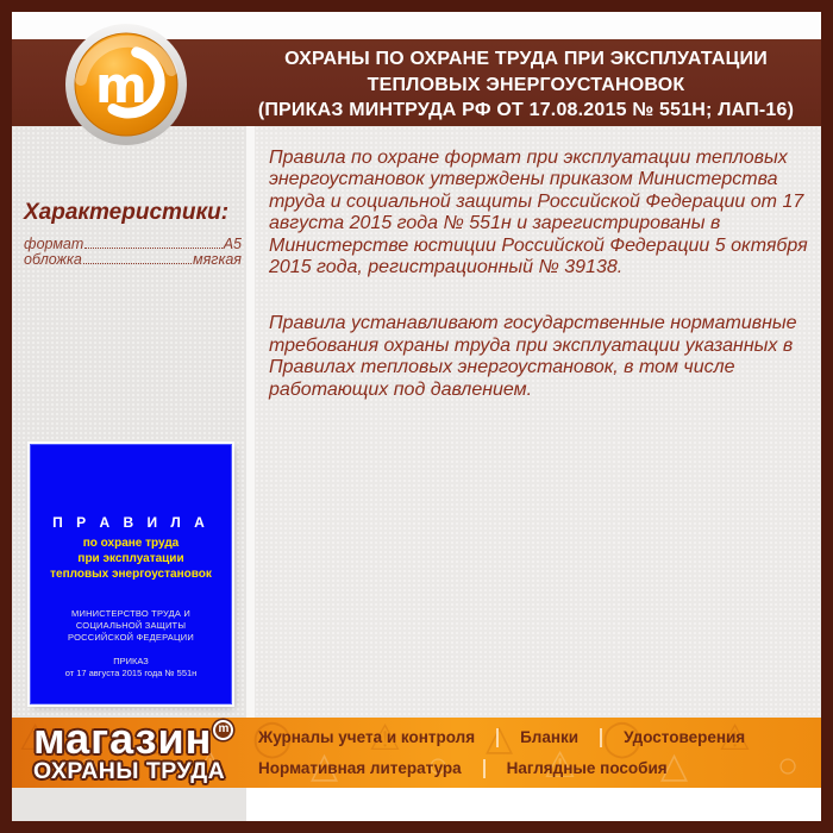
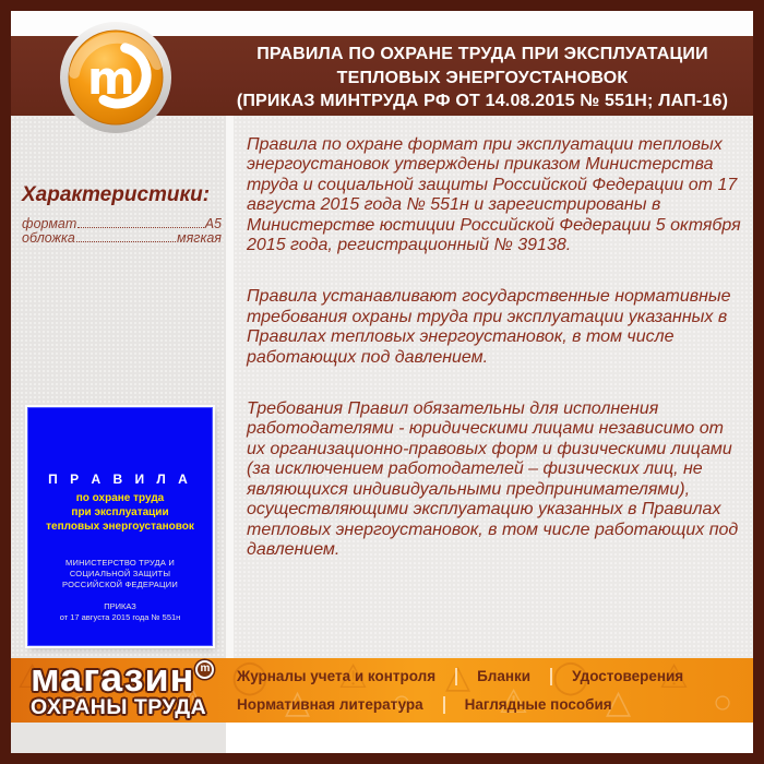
- ОХРАНЫ ПО ОХРАНЕ ТРУДА ПРИ ЭКСПЛУАТАЦИИ
+ ПРАВИЛА ПО ОХРАНЕ ТРУДА ПРИ ЭКСПЛУАТАЦИИ
  ТЕПЛОВЫХ ЭНЕРГОУСТАНОВОК
- (ПРИКАЗ МИНТРУДА РФ ОТ 17.08.2015 № 551Н; ЛАП-16)
+ (ПРИКАЗ МИНТРУДА РФ ОТ 14.08.2015 № 551Н; ЛАП-16)
  m
  Характеристики:
  формат
  А5
  обложка
  мягкая
  П Р А В И Л А
  по охране труда
  при эксплуатации
  тепловых энергоустановок
  МИНИСТЕРСТВО ТРУДА И СОЦИАЛЬНОЙ ЗАЩИТЫ
  РОССИЙСКОЙ ФЕДЕРАЦИИ
  ПРИКАЗ
  от 17 августа 2015 года № 551н
  Правила по охране формат при эксплуатации тепловых энергоустановок утверждены приказом Министерства труда и социальной защиты Российской Федерации от 17 августа 2015 года № 551н и зарегистрированы в Министерстве юстиции Российской Федерации 5 октября 2015 года, регистрационный № 39138.
  Правила устанавливают государственные нормативные требования охраны труда при эксплуатации указанных в Правилах тепловых энергоустановок, в том числе работающих под давлением.
+ Требования Правил обязательны для исполнения работодателями - юридическими лицами независимо от их организационно-правовых форм и физическими лицами (за исключением работодателей – физических лиц, не являющихся индивидуальными предпринимателями), осуществляющими эксплуатацию указанных в Правилах тепловых энергоустановок, в том числе работающих под давлением.
  ⚠
  ○
  △
  ⚠
  ◯
  △
  ⚠
  ○
  △
  ⚠
  ◯
  △
  ⚠
  ○
  магазин m
  ОХРАНЫ ТРУДА
  Журналы учета и контроля
  Бланки
  Удостоверения
  Нормативная литература
  Наглядные пособия
